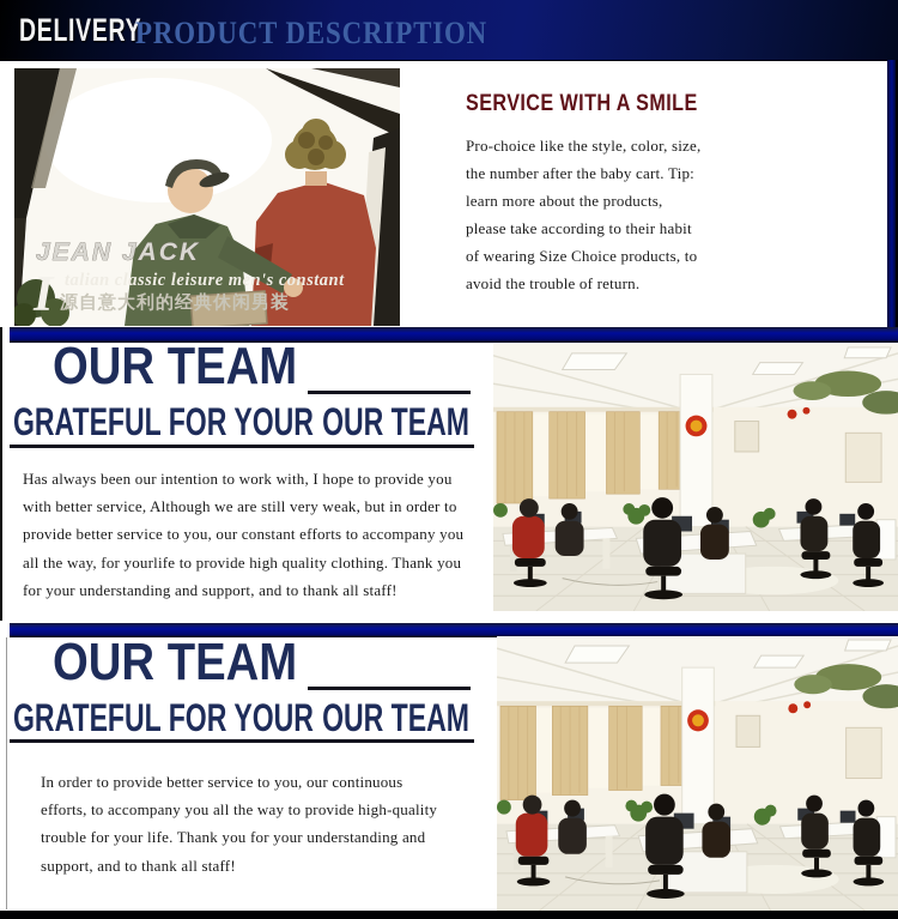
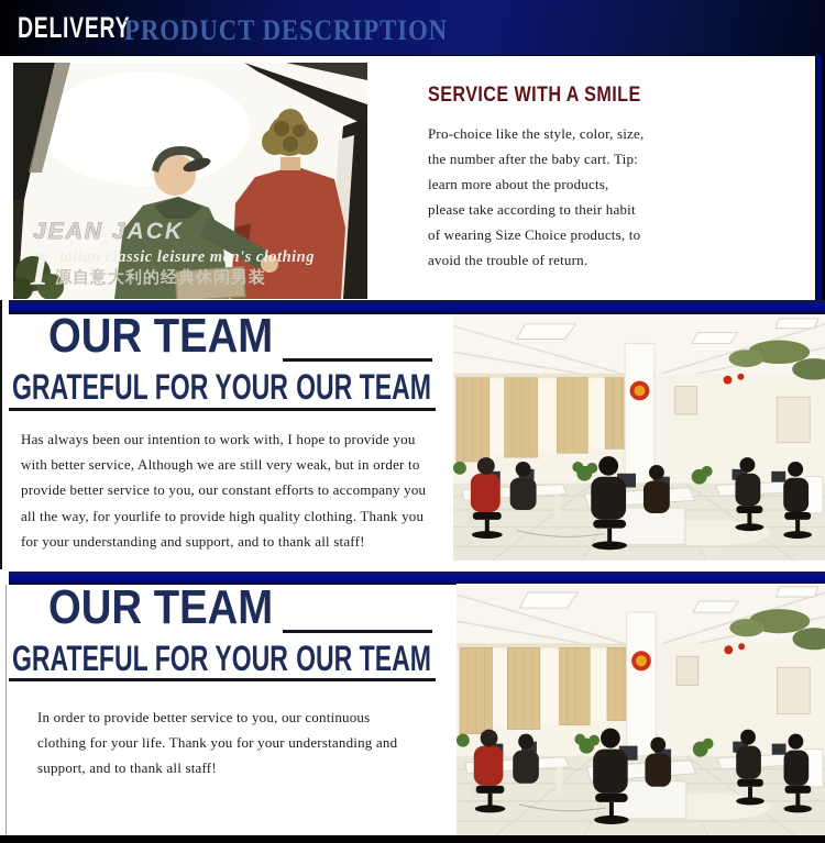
  DELIVERY
  PRODUCT DESCRIPTION
  JEAN JACK
  I
- talian classic leisure men's constant
+ talian classic leisure men's clothing
  源自意大利的经典休闲男装
  SERVICE WITH A SMILE
  Pro-choice like the style, color, size,
  the number after the baby cart. Tip:
  learn more about the products,
  please take according to their habit
  of wearing Size Choice products, to
  avoid the trouble of return.
  OUR TEAM
  GRATEFUL FOR YOUR OUR TEAM
  Has always been our intention to work with, I hope to provide you
  with better service, Although we are still very weak, but in order to
  provide better service to you, our constant efforts to accompany you
  all the way, for yourlife to provide high quality clothing. Thank you
  for your understanding and support, and to thank all staff!
  OUR TEAM
  GRATEFUL FOR YOUR OUR TEAM
  In order to provide better service to you, our continuous
- efforts, to accompany you all the way to provide high-quality
- trouble for your life. Thank you for your understanding and
+ clothing for your life. Thank you for your understanding and
  support, and to thank all staff!
